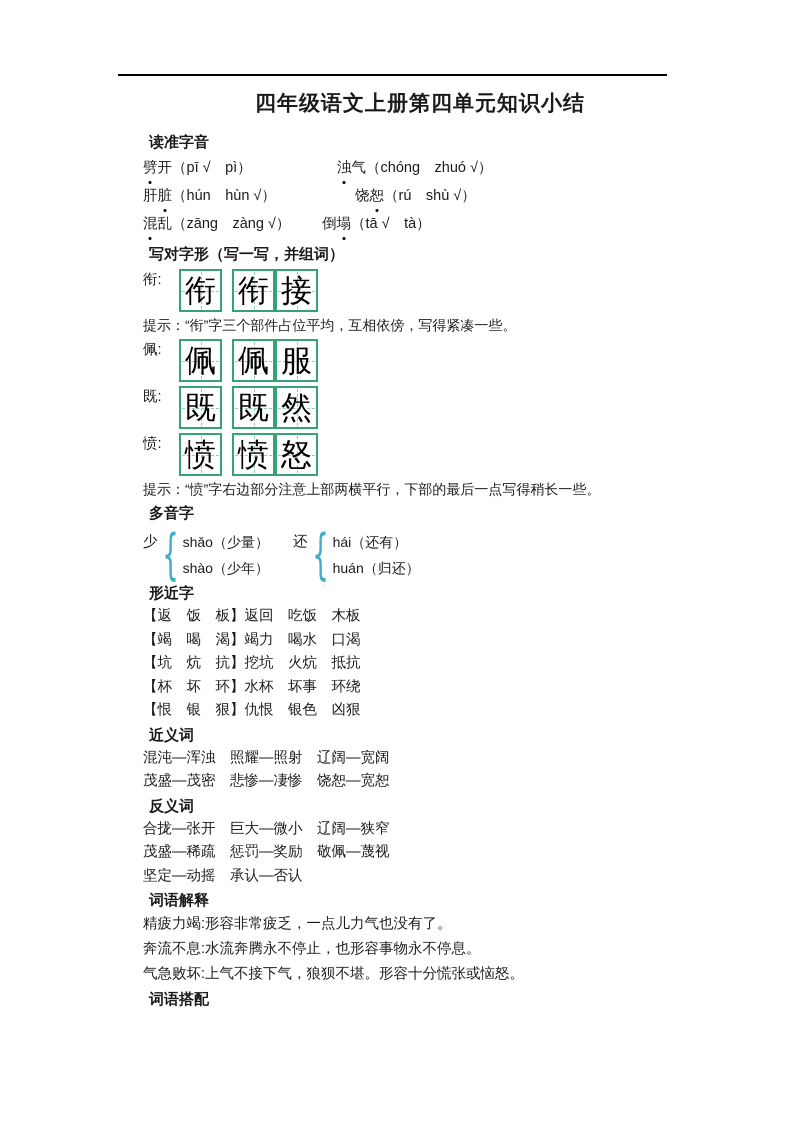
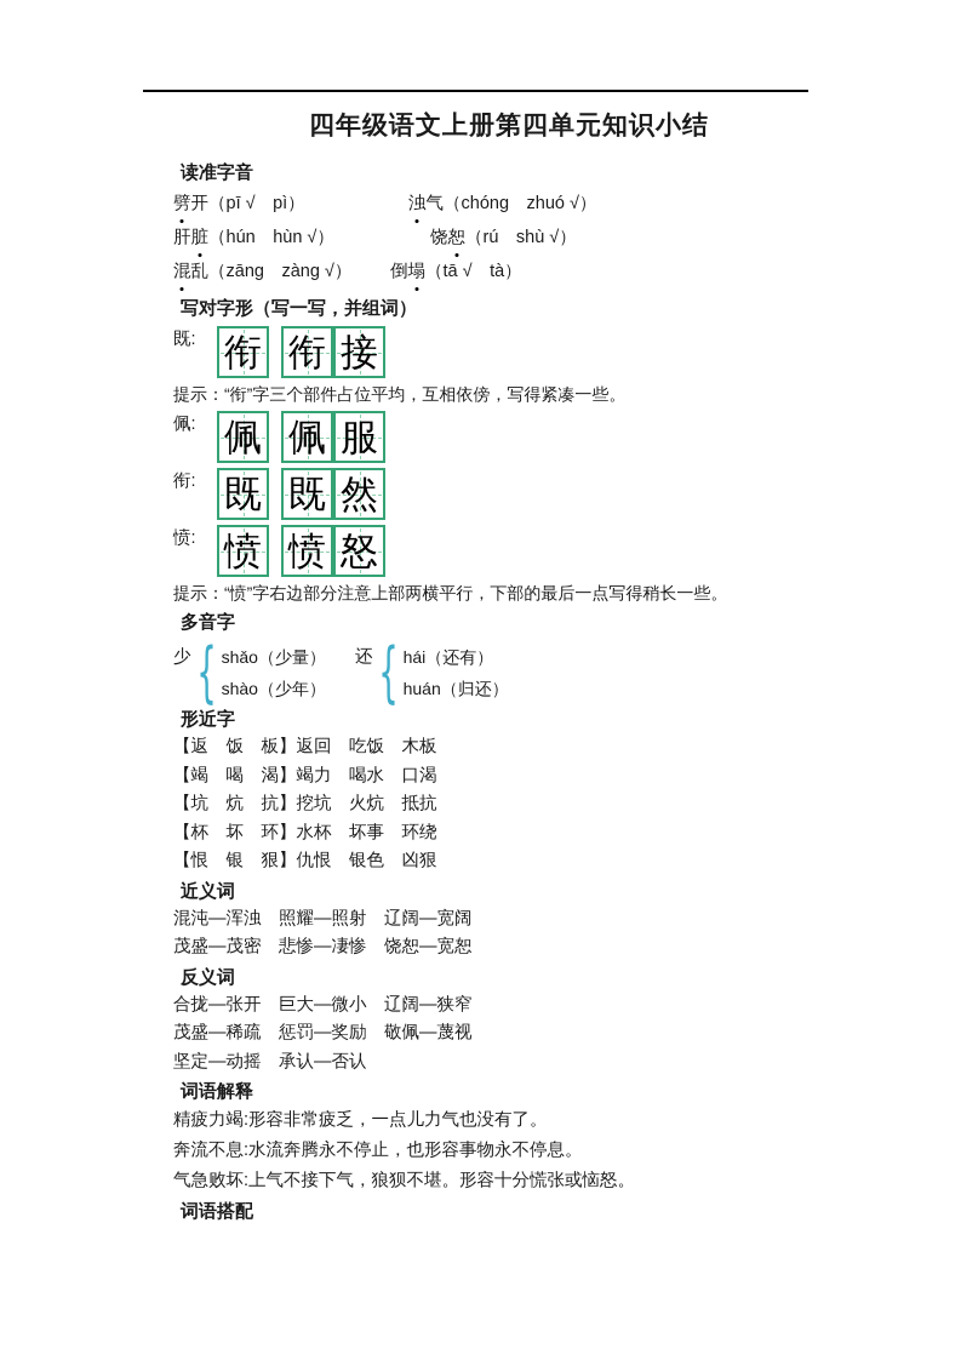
  四年级语文上册第四单元知识小结
  读准字音
  劈开（pī √ pì）
  浊气（chóng zhuó √）
  肝脏（hún hùn √）
  饶恕（rú shù √）
  混乱（zāng zàng √）
  倒塌（tā √ tà）
  写对字形（写一写，并组词）
- 衔:
+ 既:
  衔
  衔
  接
  提示：“衔”字三个部件占位平均，互相依傍，写得紧凑一些。
  佩:
  佩
  佩
  服
- 既:
+ 衔:
  既
  既
  然
  愤:
  愤
  愤
  怒
  提示：“愤”字右边部分注意上部两横平行，下部的最后一点写得稍长一些。
  多音字
  少
  {
  shǎo（少量）
  shào（少年）
  还
  {
  hái（还有）
  huán（归还）
  形近字
  【返 饭 板】返回 吃饭 木板
  【竭 喝 渴】竭力 喝水 口渴
  【坑 炕 抗】挖坑 火炕 抵抗
  【杯 坏 环】水杯 坏事 环绕
  【恨 银 狠】仇恨 银色 凶狠
  近义词
  混沌—浑浊 照耀—照射 辽阔—宽阔
  茂盛—茂密 悲惨—凄惨 饶恕—宽恕
  反义词
  合拢—张开 巨大—微小 辽阔—狭窄
  茂盛—稀疏 惩罚—奖励 敬佩—蔑视
  坚定—动摇 承认—否认
  词语解释
  精疲力竭:形容非常疲乏，一点儿力气也没有了。
  奔流不息:水流奔腾永不停止，也形容事物永不停息。
  气急败坏:上气不接下气，狼狈不堪。形容十分慌张或恼怒。
  词语搭配
